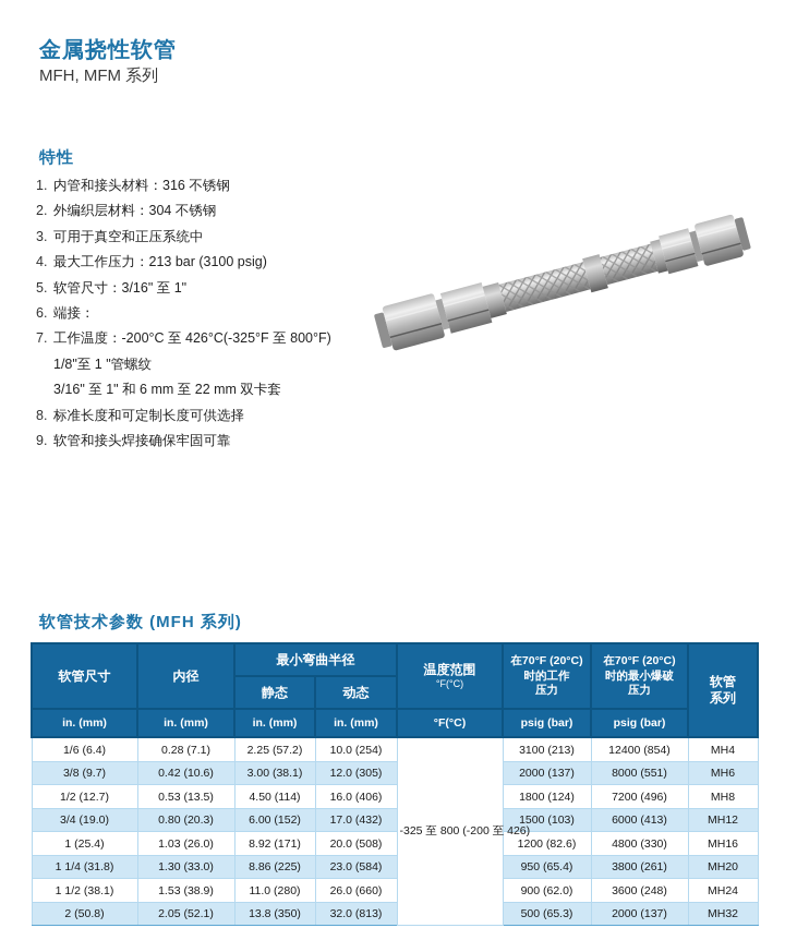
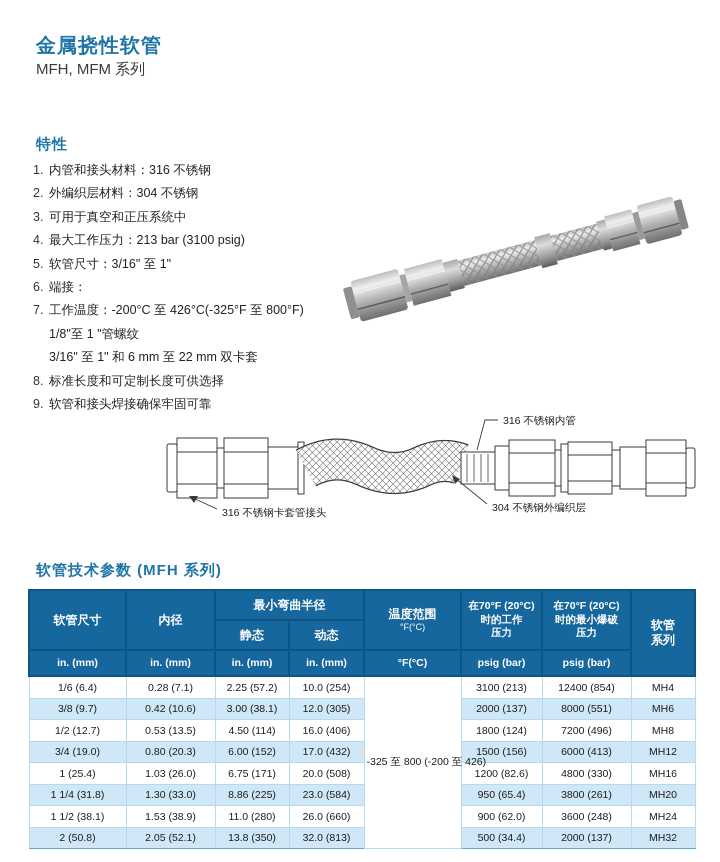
  金属挠性软管
  MFH, MFM 系列
  特性
  1.
  内管和接头材料：316 不锈钢
  2.
  外编织层材料：304 不锈钢
  3.
  可用于真空和正压系统中
  4.
  最大工作压力：213 bar (3100 psig)
  5.
  软管尺寸：3/16" 至 1"
  6.
  端接：
  7.
  工作温度：-200°C 至 426°C(-325°F 至 800°F)
  1/8"至 1 "管螺纹
  3/16" 至 1" 和 6 mm 至 22 mm 双卡套
  8.
  标准长度和可定制长度可供选择
  9.
  软管和接头焊接确保牢固可靠
+ 316 不锈钢内管
+ 304 不锈钢外编织层
+ 316 不锈钢卡套管接头
  软管技术参数 (MFH 系列)
  软管尺寸	内径	最小弯曲半径	温度范围 °F(°C)	在70°F (20°C) 时的工作 压力	在70°F (20°C) 时的最小爆破 压力	软管 系列
  静态	动态
  in. (mm)	in. (mm)	in. (mm)	in. (mm)	°F(°C)	psig (bar)	psig (bar)
  1/6 (6.4)	0.28 (7.1)	2.25 (57.2)	10.0 (254)	-325 至 800 (-200 至 426)	3100 (213)	12400 (854)	MH4
  3/8 (9.7)	0.42 (10.6)	3.00 (38.1)	12.0 (305)	2000 (137)	8000 (551)	MH6
  1/2 (12.7)	0.53 (13.5)	4.50 (114)	16.0 (406)	1800 (124)	7200 (496)	MH8
- 3/4 (19.0)	0.80 (20.3)	6.00 (152)	17.0 (432)	1500 (103)	6000 (413)	MH12
+ 3/4 (19.0)	0.80 (20.3)	6.00 (152)	17.0 (432)	1500 (156)	6000 (413)	MH12
- 1 (25.4)	1.03 (26.0)	8.92 (171)	20.0 (508)	1200 (82.6)	4800 (330)	MH16
+ 1 (25.4)	1.03 (26.0)	6.75 (171)	20.0 (508)	1200 (82.6)	4800 (330)	MH16
  1 1/4 (31.8)	1.30 (33.0)	8.86 (225)	23.0 (584)	950 (65.4)	3800 (261)	MH20
  1 1/2 (38.1)	1.53 (38.9)	11.0 (280)	26.0 (660)	900 (62.0)	3600 (248)	MH24
- 2 (50.8)	2.05 (52.1)	13.8 (350)	32.0 (813)	500 (65.3)	2000 (137)	MH32
+ 2 (50.8)	2.05 (52.1)	13.8 (350)	32.0 (813)	500 (34.4)	2000 (137)	MH32
